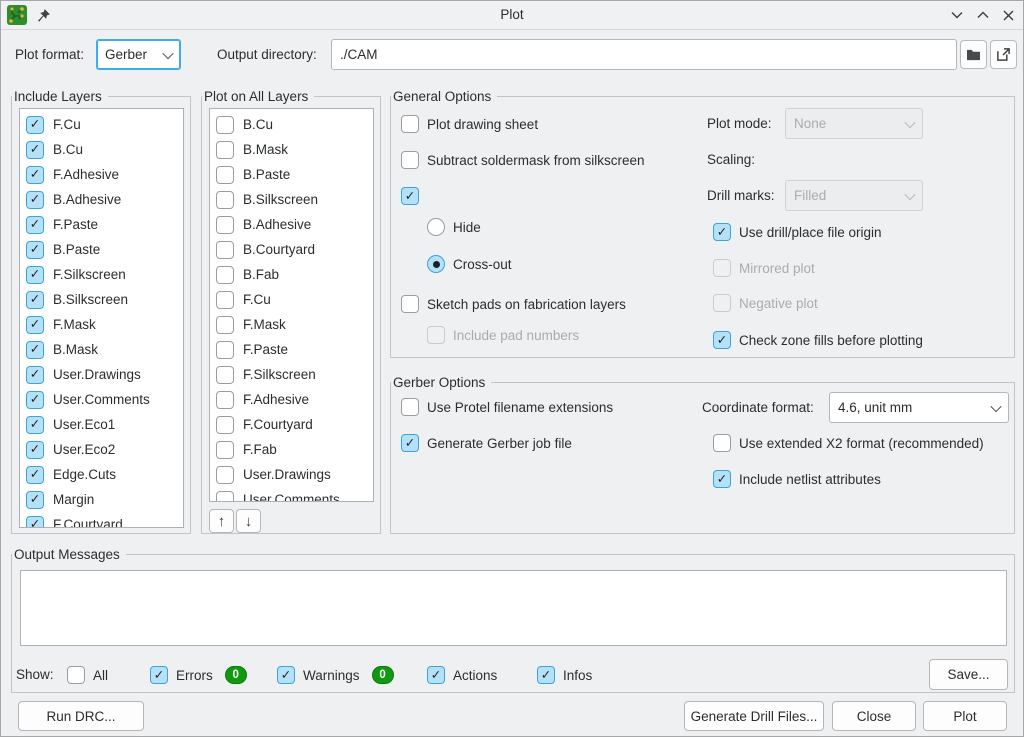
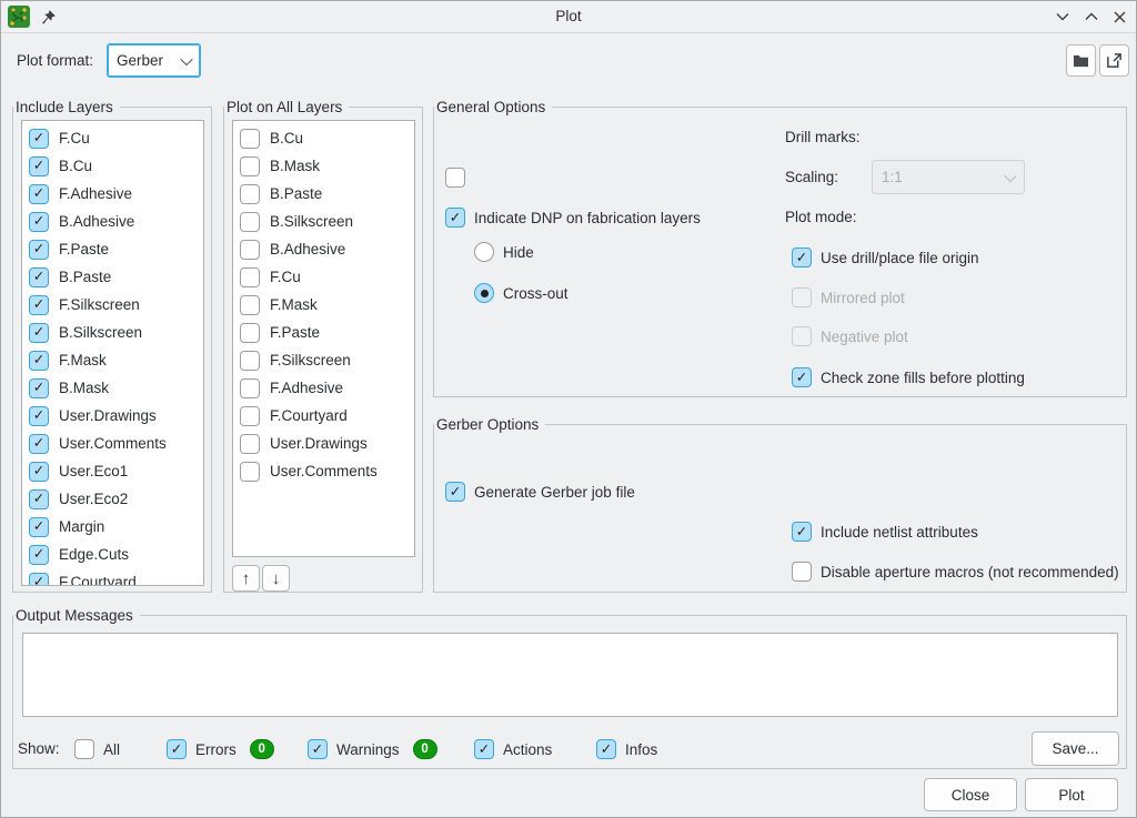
  Plot
  Plot format:
  Gerber
- Output directory:
- ./CAM
  Include Layers
  ✓
  F.Cu
  ✓
  B.Cu
  ✓
  F.Adhesive
  ✓
  B.Adhesive
  ✓
  F.Paste
  ✓
  B.Paste
  ✓
  F.Silkscreen
  ✓
  B.Silkscreen
  ✓
  F.Mask
  ✓
  B.Mask
  ✓
  User.Drawings
  ✓
  User.Comments
  ✓
  User.Eco1
  ✓
  User.Eco2
  ✓
- Edge.Cuts
+ Margin
  ✓
- Margin
+ Edge.Cuts
  ✓
  F.Courtyard
  Plot on All Layers
  B.Cu
  B.Mask
  B.Paste
  B.Silkscreen
  B.Adhesive
- B.Courtyard
- B.Fab
  F.Cu
  F.Mask
  F.Paste
  F.Silkscreen
  F.Adhesive
  F.Courtyard
- F.Fab
  User.Drawings
  User.Comments
  ↑
  ↓
  General Options
- Plot drawing sheet
- Subtract soldermask from silkscreen
  ✓
+ Indicate DNP on fabrication layers
  Hide
  Cross-out
- Sketch pads on fabrication layers
- Include pad numbers
- Plot mode:
+ Drill marks:
- None
  Scaling:
+ 1:1
- Drill marks:
+ Plot mode:
- Filled
  ✓
  Use drill/place file origin
  Mirrored plot
  Negative plot
  ✓
  Check zone fills before plotting
  Gerber Options
- Use Protel filename extensions
  ✓
  Generate Gerber job file
- Coordinate format:
- 4.6, unit mm
- Use extended X2 format (recommended)
  ✓
  Include netlist attributes
+ Disable aperture macros (not recommended)
  Output Messages
  Show:
  All
  ✓
  Errors
  0
  ✓
  Warnings
  0
  ✓
  Actions
  ✓
  Infos
  Save...
- Run DRC...
- Generate Drill Files...
  Close
  Plot
